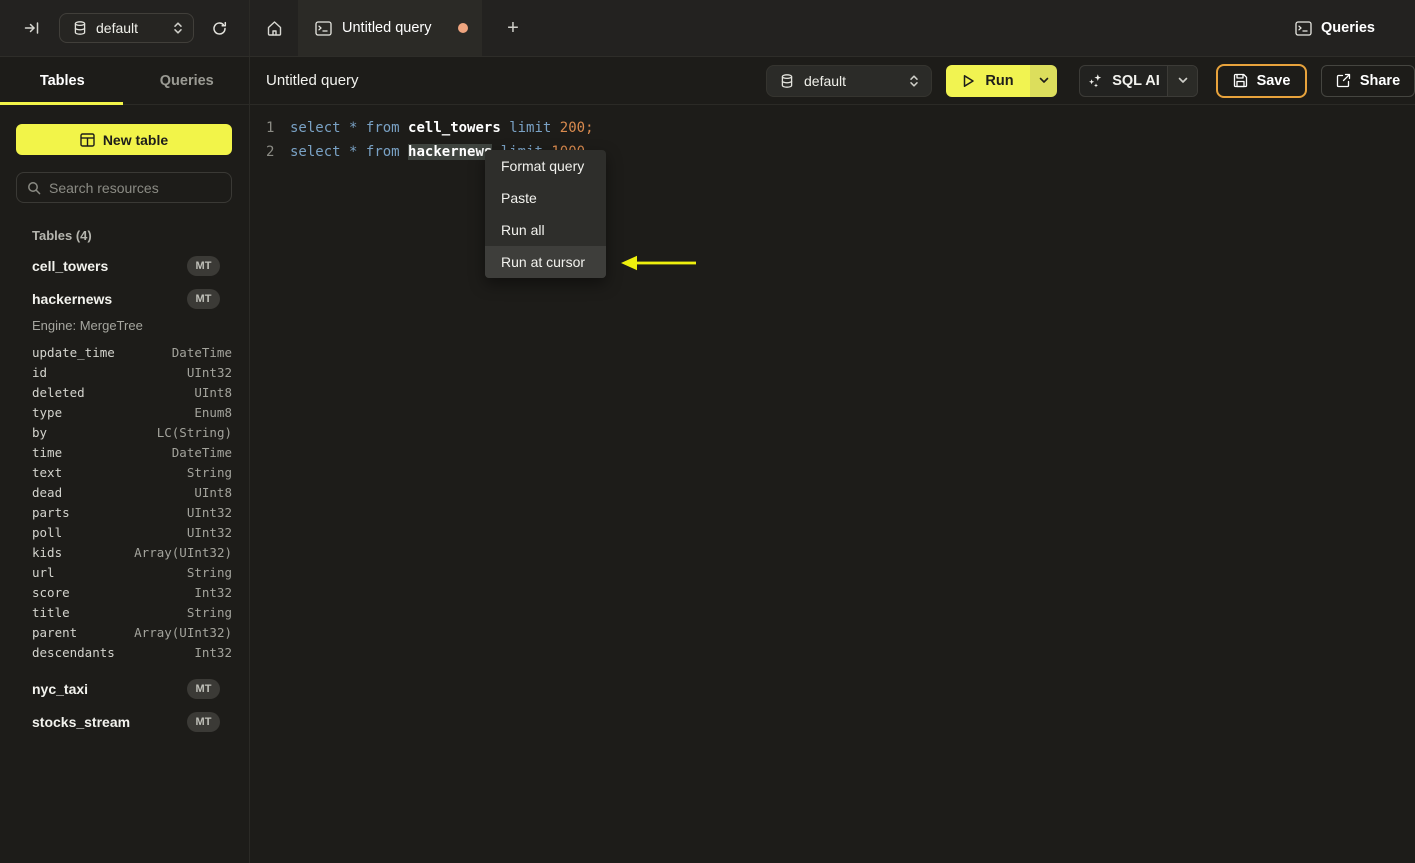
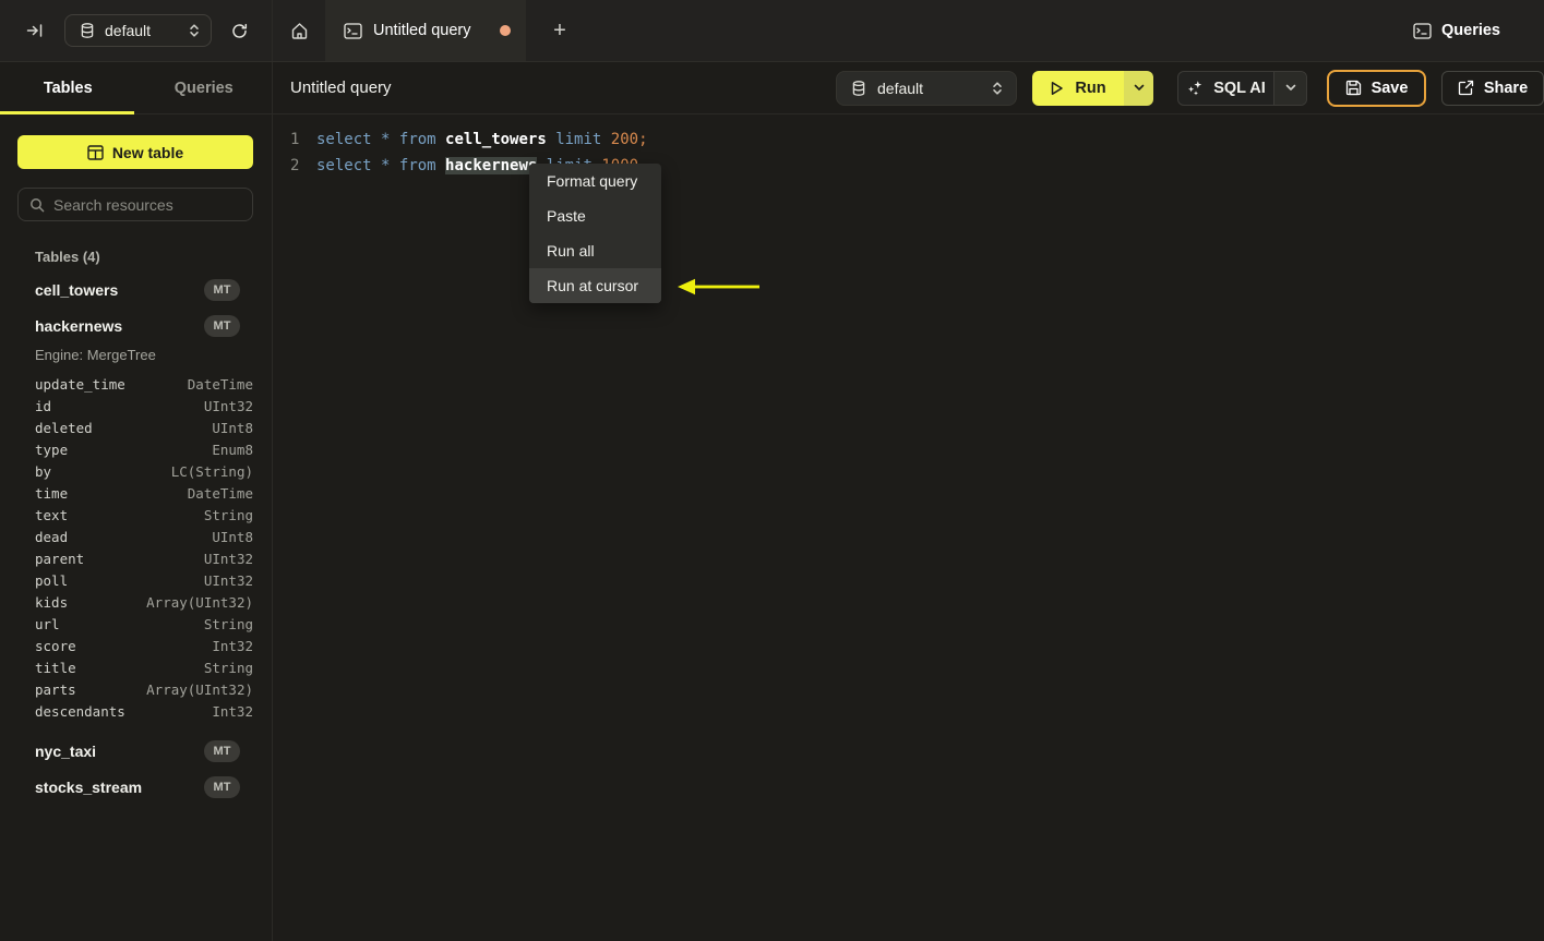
  default
  Untitled query
  +
  Queries
  Tables
  Queries
  New table
  Search resources
  Tables (4)
  cell_towers
  MT
  hackernews
  MT
  Engine: MergeTree
  update_time
  DateTime
  id
  UInt32
  deleted
  UInt8
  type
  Enum8
  by
  LC(String)
  time
  DateTime
  text
  String
  dead
  UInt8
- parts
+ parent
  UInt32
  poll
  UInt32
  kids
  Array(UInt32)
  url
  String
  score
  Int32
  title
  String
- parent
+ parts
  Array(UInt32)
  descendants
  Int32
  nyc_taxi
  MT
  stocks_stream
  MT
  Untitled query
  default
  Run
  SQL AI
  Save
  Share
  1
  select * from cell_towers limit 200;
  2
  Format query
  Paste
  Run all
  Run at cursor
